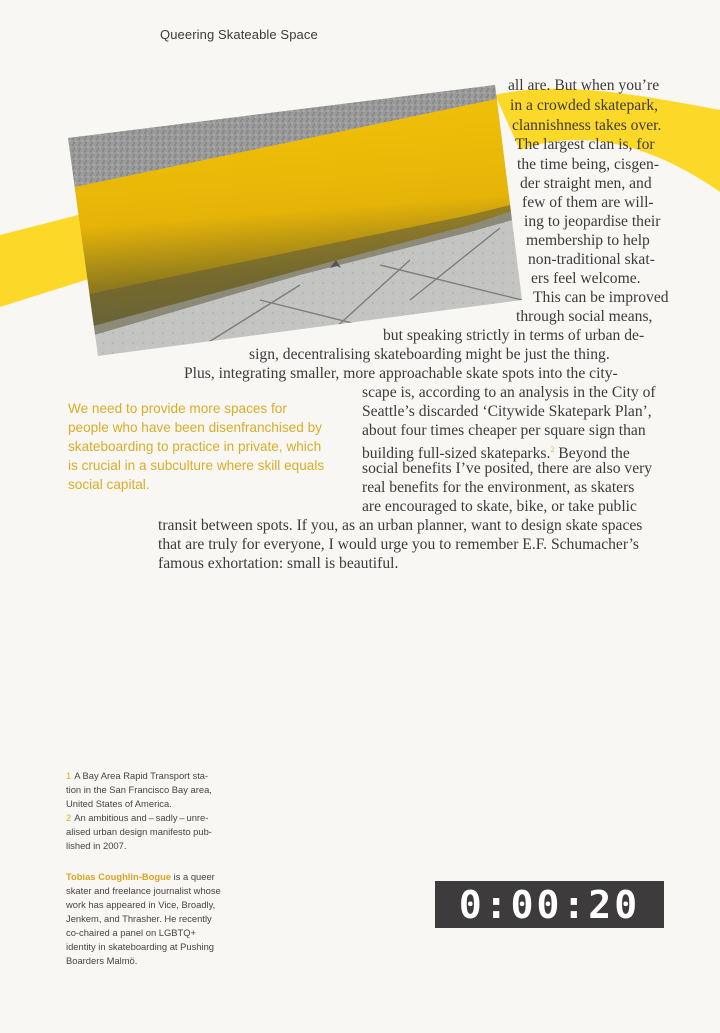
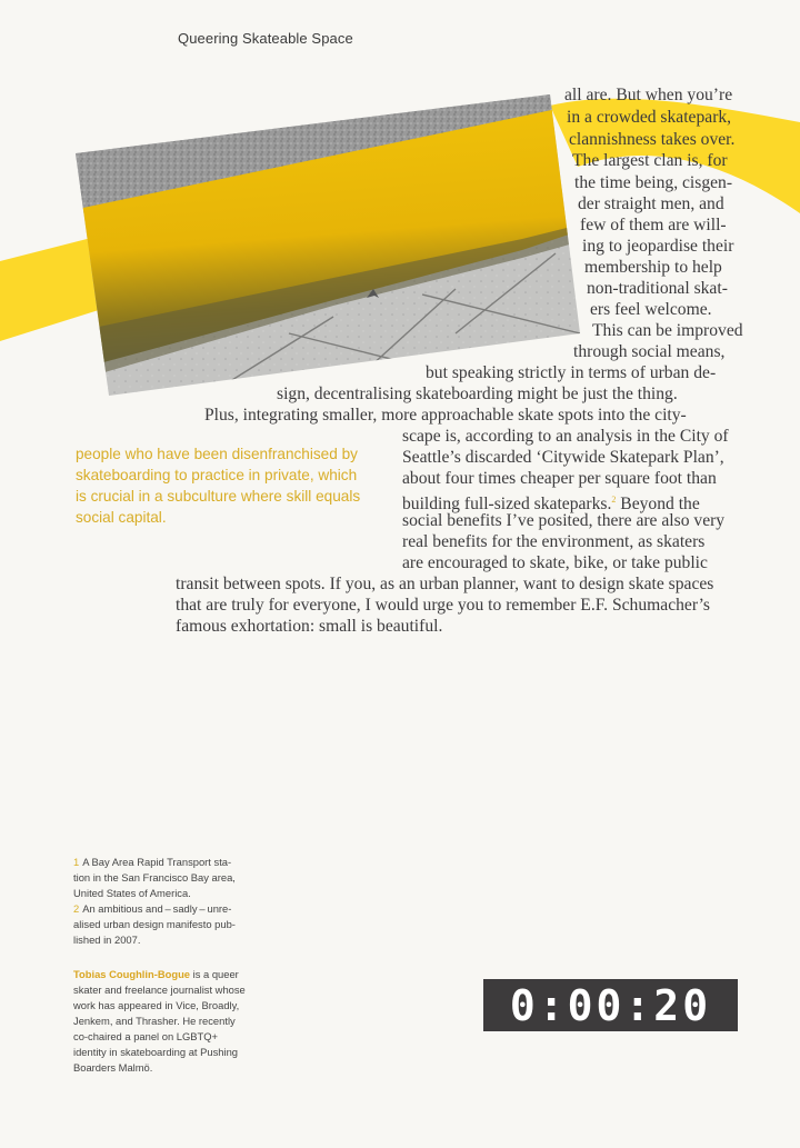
  Queering Skateable Space
  all are. But when you’re
  in a crowded skatepark,
  clannishness takes over.
  The largest clan is, for
  the time being, cisgen-
  der straight men, and
  few of them are will-
  ing to jeopardise their
  membership to help
  non-traditional skat-
  ers feel welcome.
  This can be improved
  through social means,
  but speaking strictly in terms of urban de-
  sign, decentralising skateboarding might be just the thing.
  Plus, integrating smaller, more approachable skate spots into the city-
  scape is, according to an analysis in the City of
  Seattle’s discarded ‘Citywide Skatepark Plan’,
- about four times cheaper per square sign than
+ about four times cheaper per square foot than
  building full-sized skateparks.2 Beyond the
  social benefits I’ve posited, there are also very
  real benefits for the environment, as skaters
  are encouraged to skate, bike, or take public
  transit between spots. If you, as an urban planner, want to design skate spaces
  that are truly for everyone, I would urge you to remember E.F. Schumacher’s
  famous exhortation: small is beautiful.
- We need to provide more spaces for
  people who have been disenfranchised by
  skateboarding to practice in private, which
  is crucial in a subculture where skill equals
  social capital.
  1 A Bay Area Rapid Transport sta-
  tion in the San Francisco Bay area,
  United States of America.
  2 An ambitious and – sadly – unre-
  alised urban design manifesto pub-
  lished in 2007.
  Tobias Coughlin-Bogue is a queer
  skater and freelance journalist whose
  work has appeared in Vice, Broadly,
  Jenkem, and Thrasher. He recently
  co-chaired a panel on LGBTQ+
  identity in skateboarding at Pushing
  Boarders Malmö.
  0:00:20
